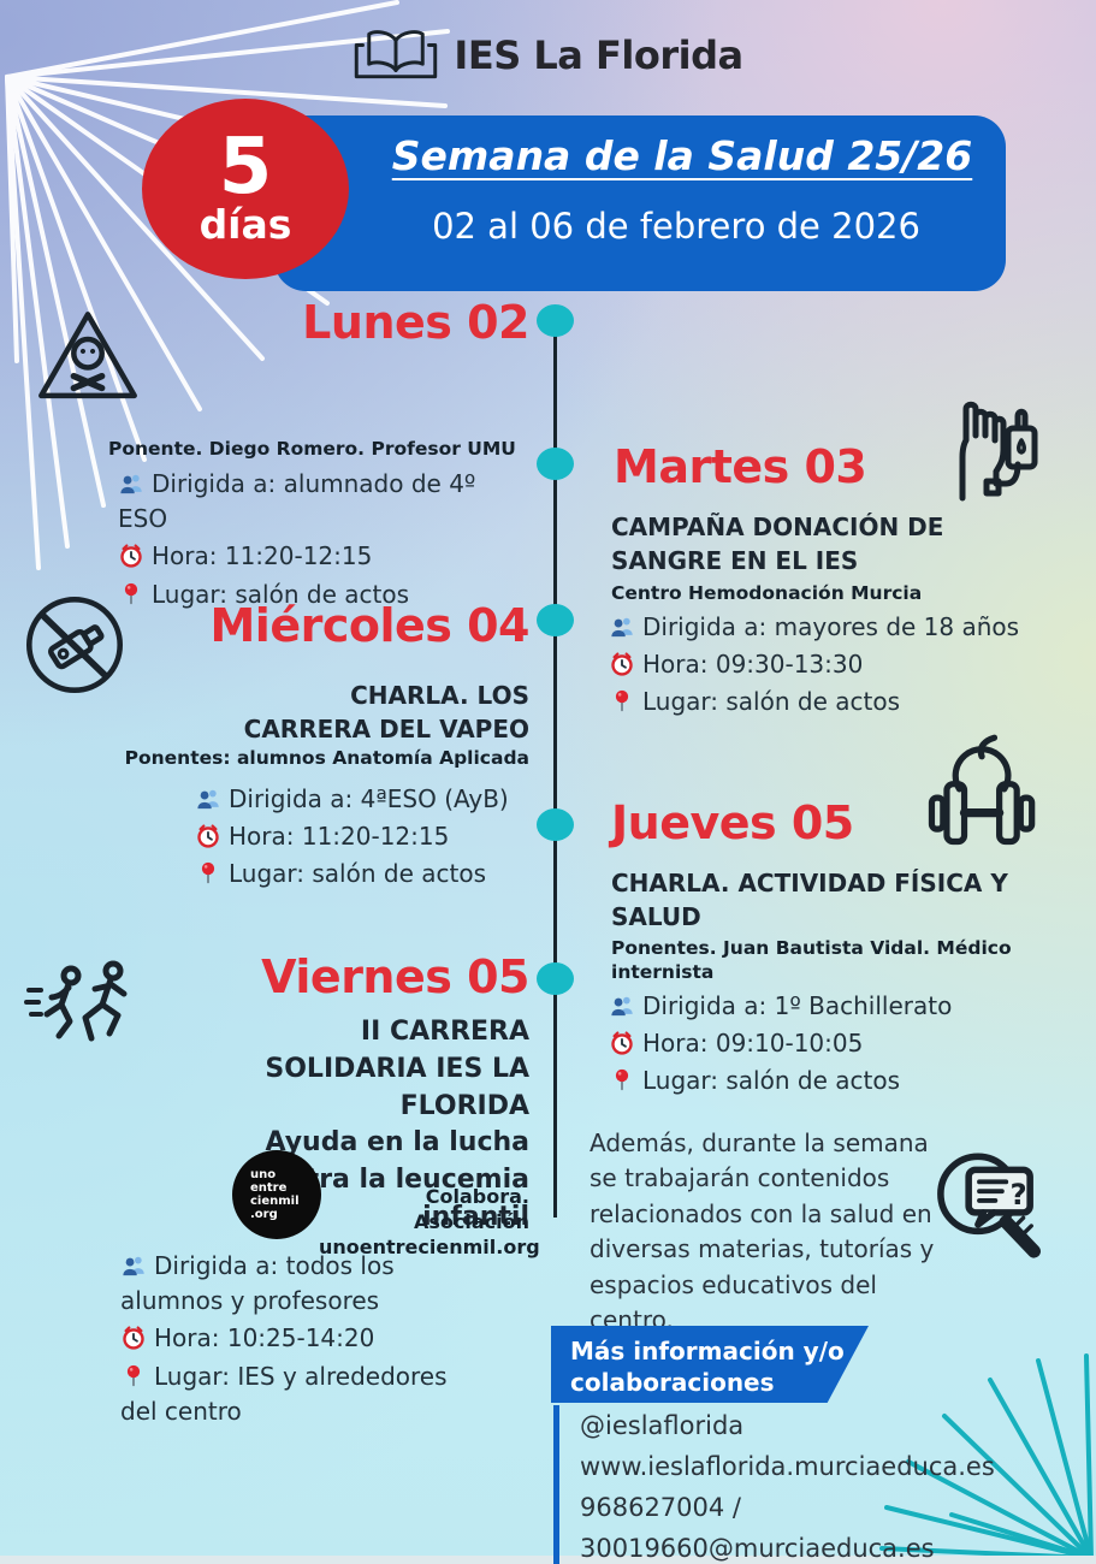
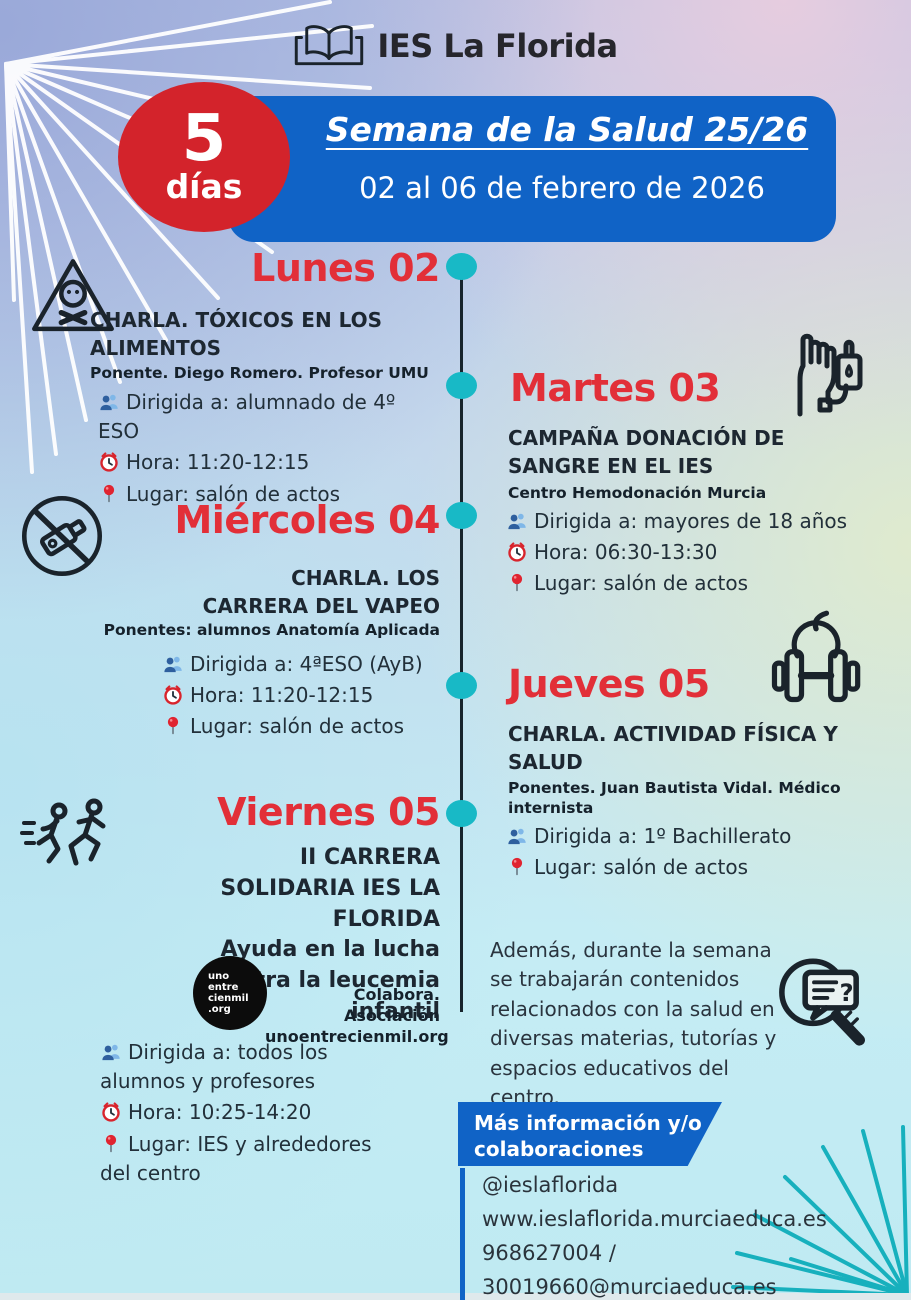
  IES La Florida
  Semana de la Salud 25/26
  02 al 06 de febrero de 2026
  5
  días
  Lunes 02
+ CHARLA. TÓXICOS EN LOS ALIMENTOS
  Ponente. Diego Romero. Profesor UMU
  Dirigida a: alumnado de 4º ESO
  Hora: 11:20-12:15
  Lugar: salón de actos
  Martes 03
  CAMPAÑA DONACIÓN DE SANGRE EN EL IES
  Centro Hemodonación Murcia
  Dirigida a: mayores de 18 años
- Hora: 09:30-13:30
+ Hora: 06:30-13:30
  Lugar: salón de actos
  Miércoles 04
  CHARLA. LOS CARRERA DEL VAPEO
  Ponentes: alumnos Anatomía Aplicada
  Dirigida a: 4ªESO (AyB)
  Hora: 11:20-12:15
  Lugar: salón de actos
  Jueves 05
  CHARLA. ACTIVIDAD FÍSICA Y SALUD
  Ponentes. Juan Bautista Vidal. Médico internista
  Dirigida a: 1º Bachillerato
- Hora: 09:10-10:05
  Lugar: salón de actos
  Viernes 05
  II CARRERA SOLIDARIA IES LA FLORIDA
  Ayuda en la lucha ra la leucemia infantil
  uno
  entre
  cienmil
  .org
  Colabora. Asociación unoentrecienmil.org
  Dirigida a: todos los alumnos y profesores
  Hora: 10:25-14:20
  Lugar: IES y alrededores del centro
  Además, durante la semana se trabajarán contenidos relacionados con la salud en diversas materias, tutorías y espacios educativos del centro.
  ?
  Más información y/o colaboraciones
  @ieslaflorida
  www.ieslaflorida.murciaeduca.es
  968627004 / 30019660@murciaeduca.es
